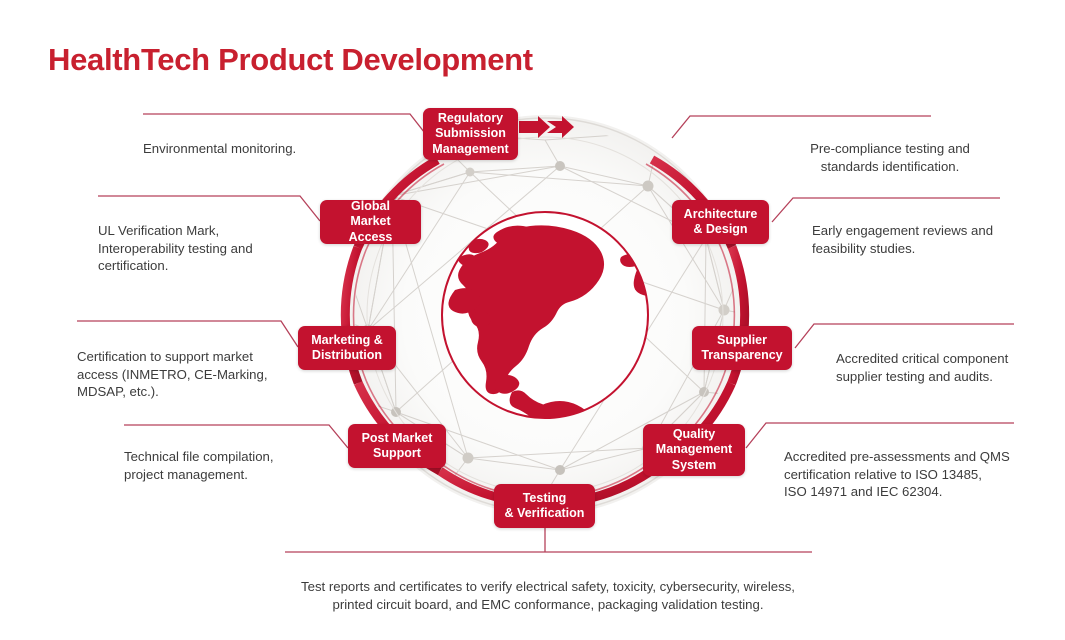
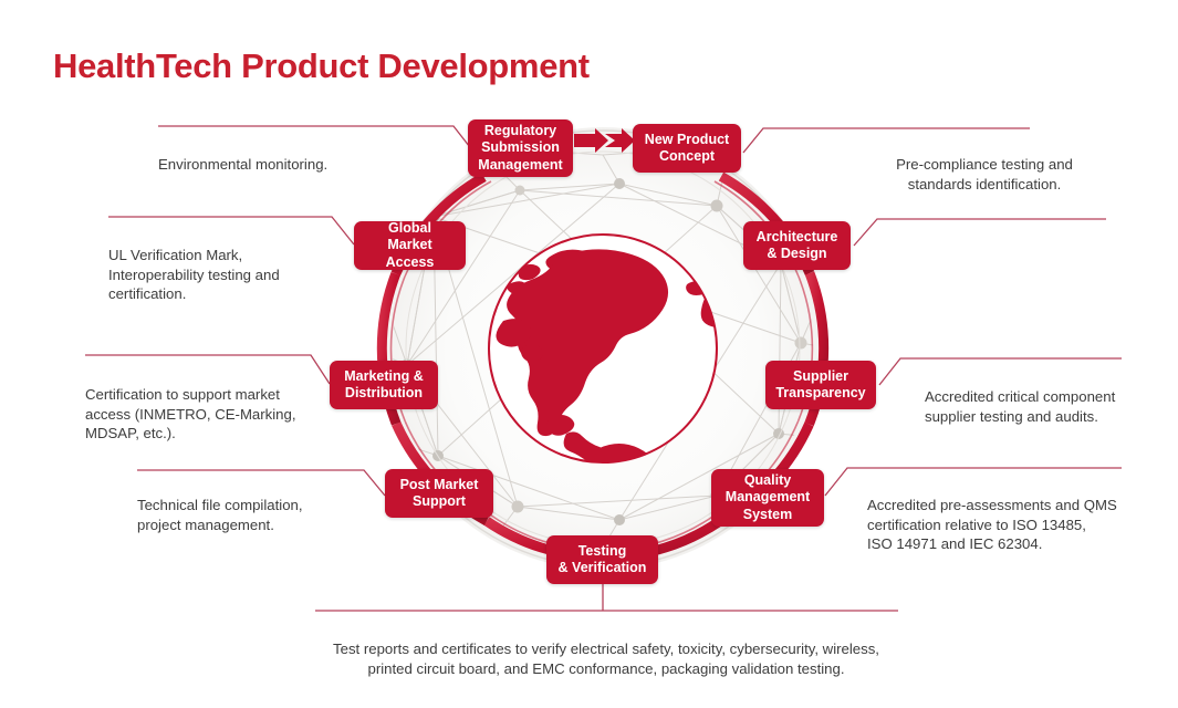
  HealthTech Product Development
  Regulatory
  Submission
  Management
+ New Product
+ Concept
  Architecture
  & Design
  Supplier
  Transparency
  Quality
  Management
  System
  Testing
  & Verification
  Post Market
  Support
  Marketing &
  Distribution
  Global
  Market Access
  Environmental monitoring.
  Pre-compliance testing and
  standards identification.
  UL Verification Mark,
  Interoperability testing and
  certification.
- Early engagement reviews and
- feasibility studies.
  Certification to support market
  access (INMETRO, CE-Marking,
  MDSAP, etc.).
  Accredited critical component
  supplier testing and audits.
  Technical file compilation,
  project management.
  Accredited pre-assessments and QMS
  certification relative to ISO 13485,
  ISO 14971 and IEC 62304.
  Test reports and certificates to verify electrical safety, toxicity, cybersecurity, wireless,
  printed circuit board, and EMC conformance, packaging validation testing.
